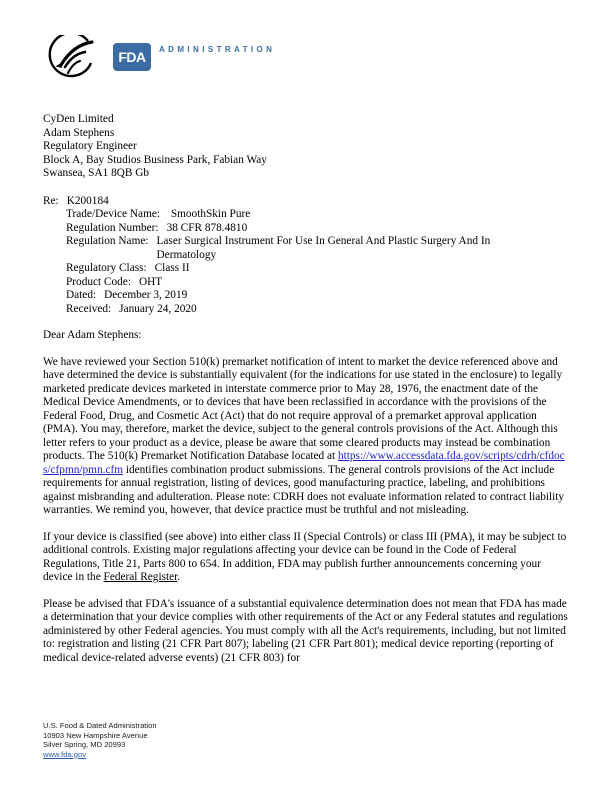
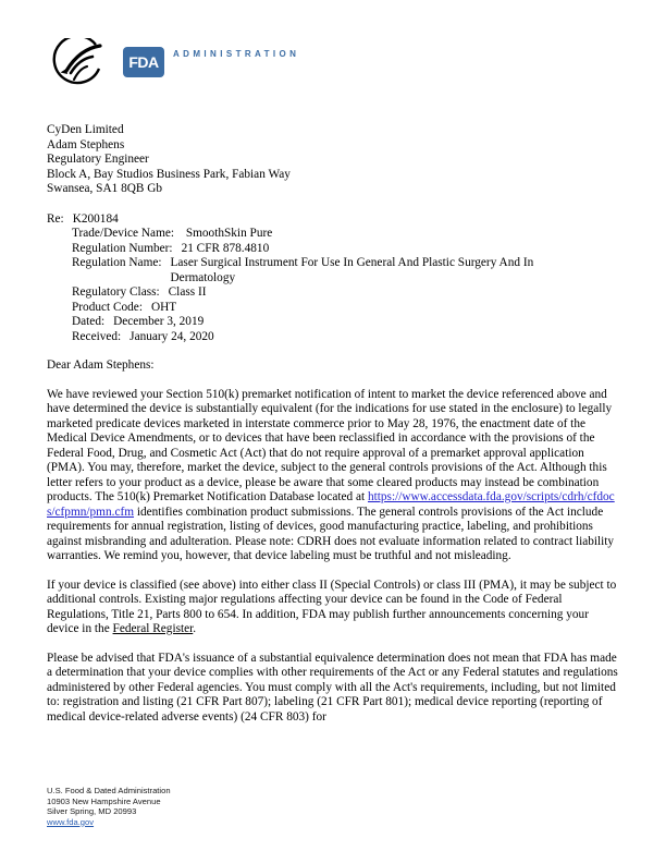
  FDA
  ADMINISTRATION
  CyDen Limited
  Adam Stephens
  Regulatory Engineer
  Block A, Bay Studios Business Park, Fabian Way
  Swansea, SA1 8QB Gb
  Re:
  K200184
  Trade/Device Name:
  SmoothSkin Pure
  Regulation Number:
- 38 CFR 878.4810
+ 21 CFR 878.4810
  Regulation Name:
  Laser Surgical Instrument For Use In General And Plastic Surgery And In Dermatology
  Regulatory Class:
  Class II
  Product Code:
  OHT
  Dated:
  December 3, 2019
  Received:
  January 24, 2020
  Dear Adam Stephens:
- We have reviewed your Section 510(k) premarket notification of intent to market the device referenced above and have determined the device is substantially equivalent (for the indications for use stated in the enclosure) to legally marketed predicate devices marketed in interstate commerce prior to May 28, 1976, the enactment date of the Medical Device Amendments, or to devices that have been reclassified in accordance with the provisions of the Federal Food, Drug, and Cosmetic Act (Act) that do not require approval of a premarket approval application (PMA). You may, therefore, market the device, subject to the general controls provisions of the Act. Although this letter refers to your product as a device, please be aware that some cleared products may instead be combination products. The 510(k) Premarket Notification Database located at https://www.accessdata.fda.gov/scripts/cdrh/cfdocs/cfpmn/pmn.cfm identifies combination product submissions. The general controls provisions of the Act include requirements for annual registration, listing of devices, good manufacturing practice, labeling, and prohibitions against misbranding and adulteration. Please note: CDRH does not evaluate information related to contract liability warranties. We remind you, however, that device practice must be truthful and not misleading.
+ We have reviewed your Section 510(k) premarket notification of intent to market the device referenced above and have determined the device is substantially equivalent (for the indications for use stated in the enclosure) to legally marketed predicate devices marketed in interstate commerce prior to May 28, 1976, the enactment date of the Medical Device Amendments, or to devices that have been reclassified in accordance with the provisions of the Federal Food, Drug, and Cosmetic Act (Act) that do not require approval of a premarket approval application (PMA). You may, therefore, market the device, subject to the general controls provisions of the Act. Although this letter refers to your product as a device, please be aware that some cleared products may instead be combination products. The 510(k) Premarket Notification Database located at https://www.accessdata.fda.gov/scripts/cdrh/cfdocs/cfpmn/pmn.cfm identifies combination product submissions. The general controls provisions of the Act include requirements for annual registration, listing of devices, good manufacturing practice, labeling, and prohibitions against misbranding and adulteration. Please note: CDRH does not evaluate information related to contract liability warranties. We remind you, however, that device labeling must be truthful and not misleading.
  If your device is classified (see above) into either class II (Special Controls) or class III (PMA), it may be subject to additional controls. Existing major regulations affecting your device can be found in the Code of Federal Regulations, Title 21, Parts 800 to 654. In addition, FDA may publish further announcements concerning your device in the Federal Register.
- Please be advised that FDA's issuance of a substantial equivalence determination does not mean that FDA has made a determination that your device complies with other requirements of the Act or any Federal statutes and regulations administered by other Federal agencies. You must comply with all the Act's requirements, including, but not limited to: registration and listing (21 CFR Part 807); labeling (21 CFR Part 801); medical device reporting (reporting of medical device-related adverse events) (21 CFR 803) for
+ Please be advised that FDA's issuance of a substantial equivalence determination does not mean that FDA has made a determination that your device complies with other requirements of the Act or any Federal statutes and regulations administered by other Federal agencies. You must comply with all the Act's requirements, including, but not limited to: registration and listing (21 CFR Part 807); labeling (21 CFR Part 801); medical device reporting (reporting of medical device-related adverse events) (24 CFR 803) for
  U.S. Food & Dated Administration
  10903 New Hampshire Avenue
  Silver Spring, MD 20993
  www.fda.gov
